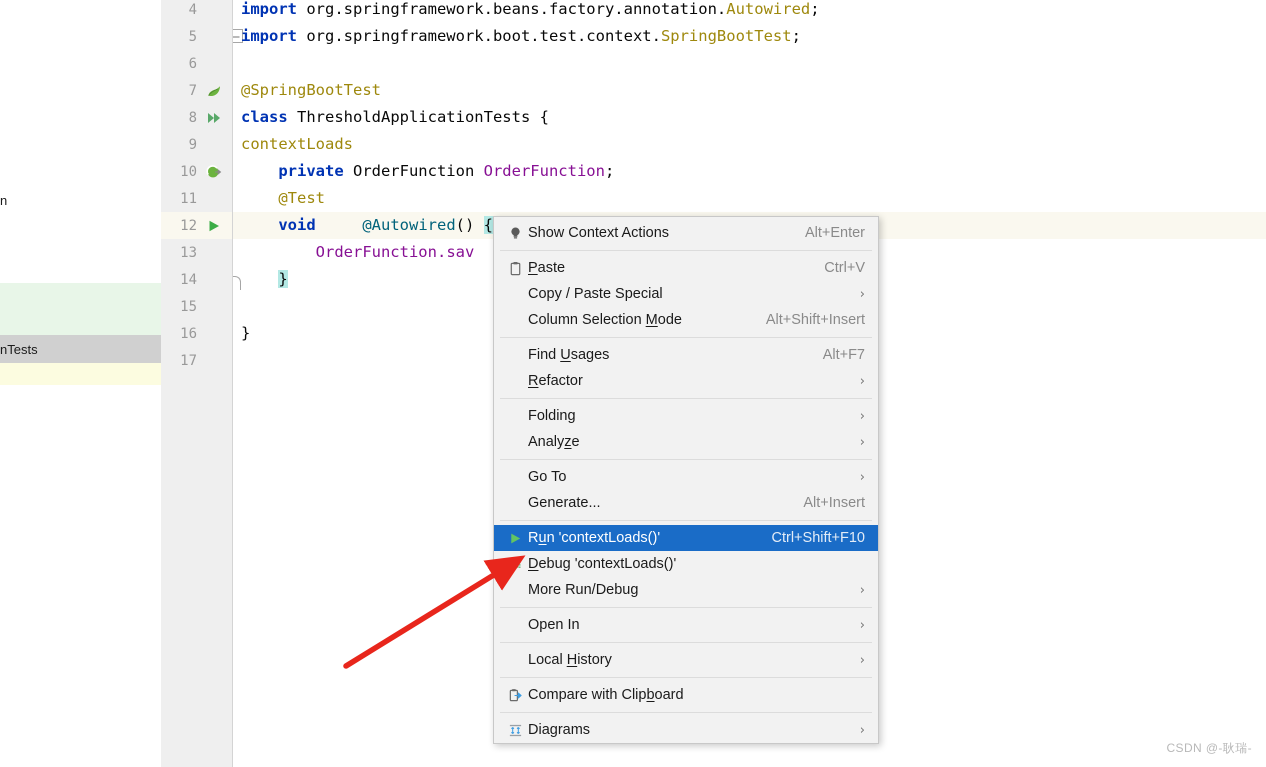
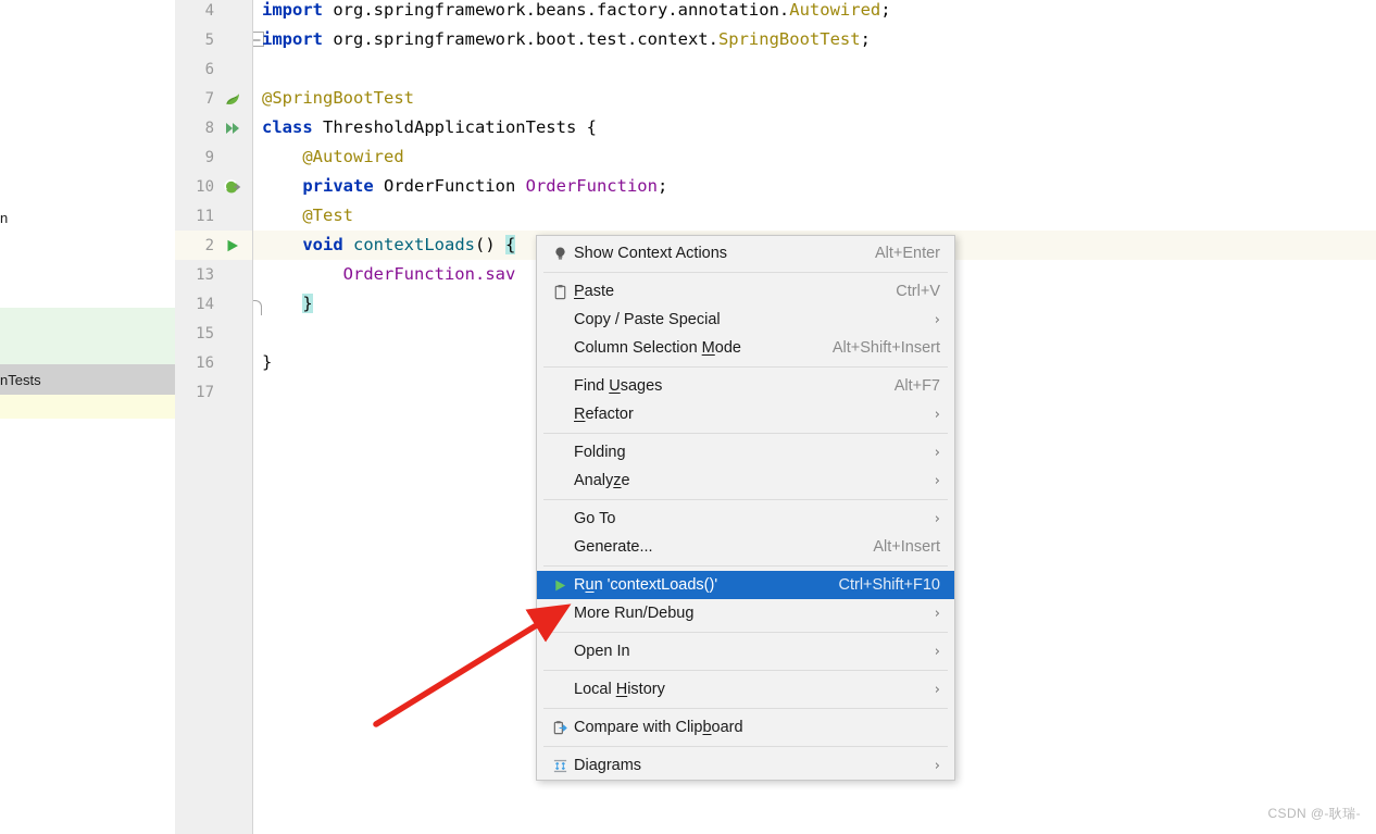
  n
  nTests
  4
  5
  6
  7
  8
  9
  10
  11
- 12
+ 2
  13
  14
  15
  16
  17
  import org.springframework.beans.factory.annotation.Autowired;
  import org.springframework.boot.test.context.SpringBootTest;
  @SpringBootTest
  class ThresholdApplicationTests {
- contextLoads
+ @Autowired
  private OrderFunction OrderFunction;
  @Test
- void @Autowired() {
+ void contextLoads() {
  OrderFunction.sav
  }
  }
  Show Context Actions
  Alt+Enter
  Paste
  Ctrl+V
  Copy / Paste Special
  ›
  Column Selection Mode
  Alt+Shift+Insert
  Find Usages
  Alt+F7
  Refactor
  ›
  Folding
  ›
  Analyze
  ›
  Go To
  ›
  Generate...
  Alt+Insert
  Run 'contextLoads()'
  Ctrl+Shift+F10
- Debug 'contextLoads()'
  More Run/Debug
  ›
  Open In
  ›
  Local History
  ›
  Compare with Clipboard
  Diagrams
  ›
  CSDN @-耿瑞-
